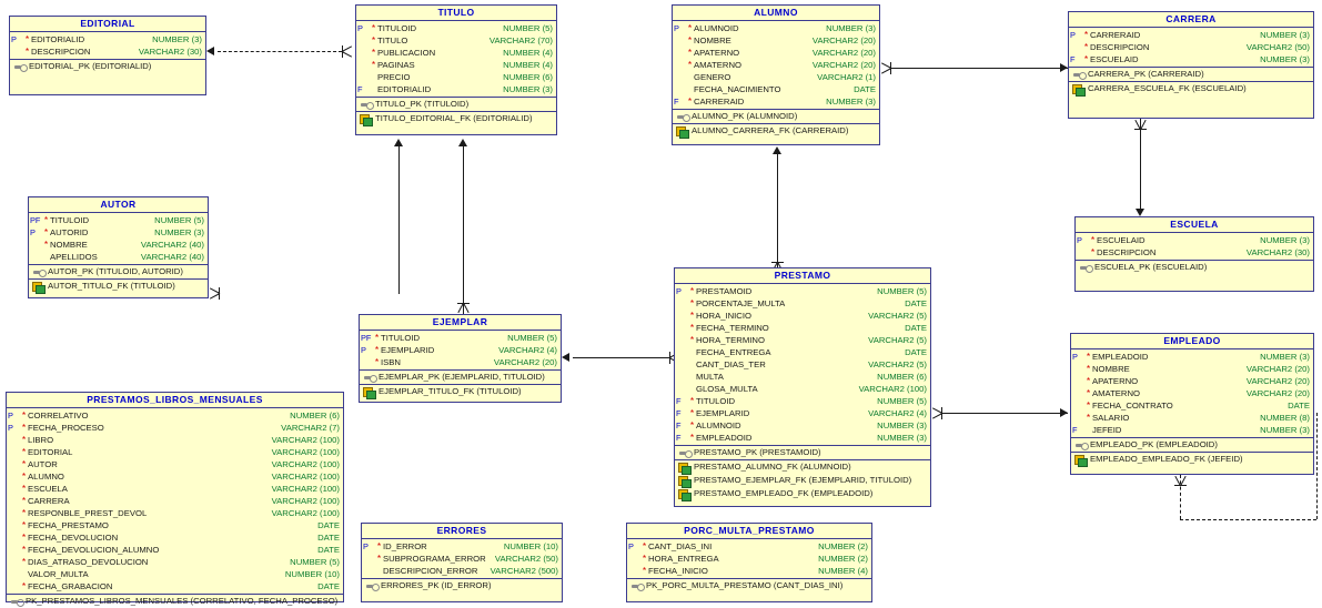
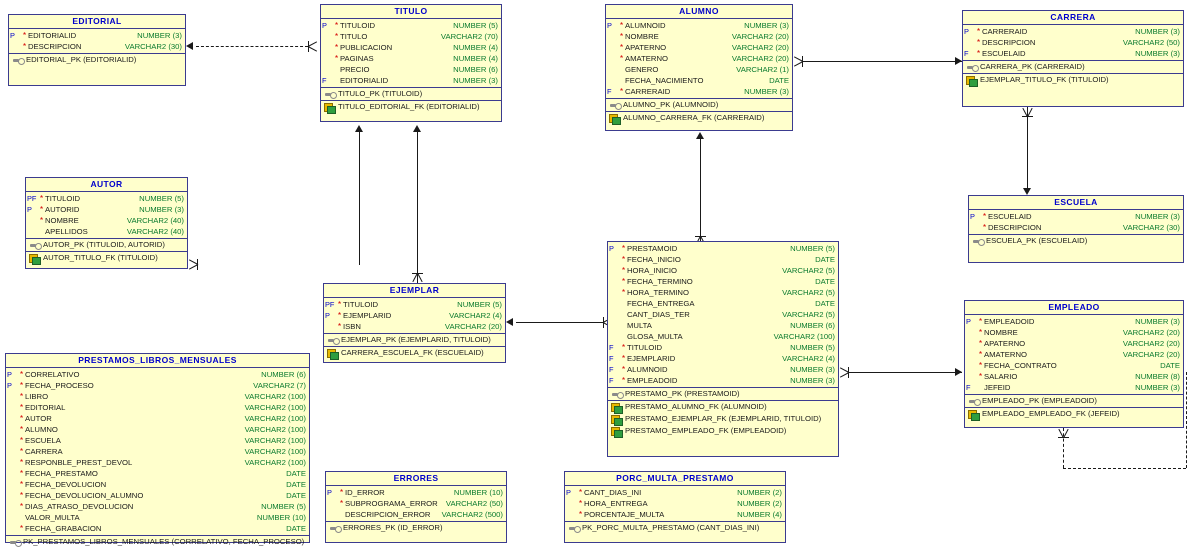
  EDITORIAL
  P
  *
  EDITORIALID
  NUMBER (3)
  *
  DESCRIPCION
  VARCHAR2 (30)
  EDITORIAL_PK (EDITORIALID)
  TITULO
  P
  *
  TITULOID
  NUMBER (5)
  *
  TITULO
  VARCHAR2 (70)
  *
  PUBLICACION
  NUMBER (4)
  *
  PAGINAS
  NUMBER (4)
  PRECIO
  NUMBER (6)
  F
  EDITORIALID
  NUMBER (3)
  TITULO_PK (TITULOID)
  TITULO_EDITORIAL_FK (EDITORIALID)
  ALUMNO
  P
  *
  ALUMNOID
  NUMBER (3)
  *
  NOMBRE
  VARCHAR2 (20)
  *
  APATERNO
  VARCHAR2 (20)
  *
  AMATERNO
  VARCHAR2 (20)
  GENERO
  VARCHAR2 (1)
  FECHA_NACIMIENTO
  DATE
  F
  *
  CARRERAID
  NUMBER (3)
  ALUMNO_PK (ALUMNOID)
  ALUMNO_CARRERA_FK (CARRERAID)
  CARRERA
  P
  *
  CARRERAID
  NUMBER (3)
  *
  DESCRIPCION
  VARCHAR2 (50)
  F
  *
  ESCUELAID
  NUMBER (3)
  CARRERA_PK (CARRERAID)
- CARRERA_ESCUELA_FK (ESCUELAID)
+ EJEMPLAR_TITULO_FK (TITULOID)
  ESCUELA
  P
  *
  ESCUELAID
  NUMBER (3)
  *
  DESCRIPCION
  VARCHAR2 (30)
  ESCUELA_PK (ESCUELAID)
  AUTOR
  PF
  *
  TITULOID
  NUMBER (5)
  P
  *
  AUTORID
  NUMBER (3)
  *
  NOMBRE
  VARCHAR2 (40)
  APELLIDOS
  VARCHAR2 (40)
  AUTOR_PK (TITULOID, AUTORID)
  AUTOR_TITULO_FK (TITULOID)
  EJEMPLAR
  PF
  *
  TITULOID
  NUMBER (5)
  P
  *
  EJEMPLARID
  VARCHAR2 (4)
  *
  ISBN
  VARCHAR2 (20)
  EJEMPLAR_PK (EJEMPLARID, TITULOID)
- EJEMPLAR_TITULO_FK (TITULOID)
+ CARRERA_ESCUELA_FK (ESCUELAID)
- PRESTAMO
  P
  *
  PRESTAMOID
  NUMBER (5)
  *
- PORCENTAJE_MULTA
+ FECHA_INICIO
  DATE
  *
  HORA_INICIO
  VARCHAR2 (5)
  *
  FECHA_TERMINO
  DATE
  *
  HORA_TERMINO
  VARCHAR2 (5)
  FECHA_ENTREGA
  DATE
  CANT_DIAS_TER
  VARCHAR2 (5)
  MULTA
  NUMBER (6)
  GLOSA_MULTA
  VARCHAR2 (100)
  F
  *
  TITULOID
  NUMBER (5)
  F
  *
  EJEMPLARID
  VARCHAR2 (4)
  F
  *
  ALUMNOID
  NUMBER (3)
  F
  *
  EMPLEADOID
  NUMBER (3)
  PRESTAMO_PK (PRESTAMOID)
  PRESTAMO_ALUMNO_FK (ALUMNOID)
  PRESTAMO_EJEMPLAR_FK (EJEMPLARID, TITULOID)
  PRESTAMO_EMPLEADO_FK (EMPLEADOID)
  EMPLEADO
  P
  *
  EMPLEADOID
  NUMBER (3)
  *
  NOMBRE
  VARCHAR2 (20)
  *
  APATERNO
  VARCHAR2 (20)
  *
  AMATERNO
  VARCHAR2 (20)
  *
  FECHA_CONTRATO
  DATE
  *
  SALARIO
  NUMBER (8)
  F
  JEFEID
  NUMBER (3)
  EMPLEADO_PK (EMPLEADOID)
  EMPLEADO_EMPLEADO_FK (JEFEID)
  PRESTAMOS_LIBROS_MENSUALES
  P
  *
  CORRELATIVO
  NUMBER (6)
  P
  *
  FECHA_PROCESO
  VARCHAR2 (7)
  *
  LIBRO
  VARCHAR2 (100)
  *
  EDITORIAL
  VARCHAR2 (100)
  *
  AUTOR
  VARCHAR2 (100)
  *
  ALUMNO
  VARCHAR2 (100)
  *
  ESCUELA
  VARCHAR2 (100)
  *
  CARRERA
  VARCHAR2 (100)
  *
  RESPONBLE_PREST_DEVOL
  VARCHAR2 (100)
  *
  FECHA_PRESTAMO
  DATE
  *
  FECHA_DEVOLUCION
  DATE
  *
  FECHA_DEVOLUCION_ALUMNO
  DATE
  *
  DIAS_ATRASO_DEVOLUCION
  NUMBER (5)
  VALOR_MULTA
  NUMBER (10)
  *
  FECHA_GRABACION
  DATE
  PK_PRESTAMOS_LIBROS_MENSUALES (CORRELATIVO, FECHA_PROCESO)
  ERRORES
  P
  *
  ID_ERROR
  NUMBER (10)
  *
  SUBPROGRAMA_ERROR
  VARCHAR2 (50)
  DESCRIPCION_ERROR
  VARCHAR2 (500)
  ERRORES_PK (ID_ERROR)
  PORC_MULTA_PRESTAMO
  P
  *
  CANT_DIAS_INI
  NUMBER (2)
  *
  HORA_ENTREGA
  NUMBER (2)
  *
- FECHA_INICIO
+ PORCENTAJE_MULTA
  NUMBER (4)
  PK_PORC_MULTA_PRESTAMO (CANT_DIAS_INI)
